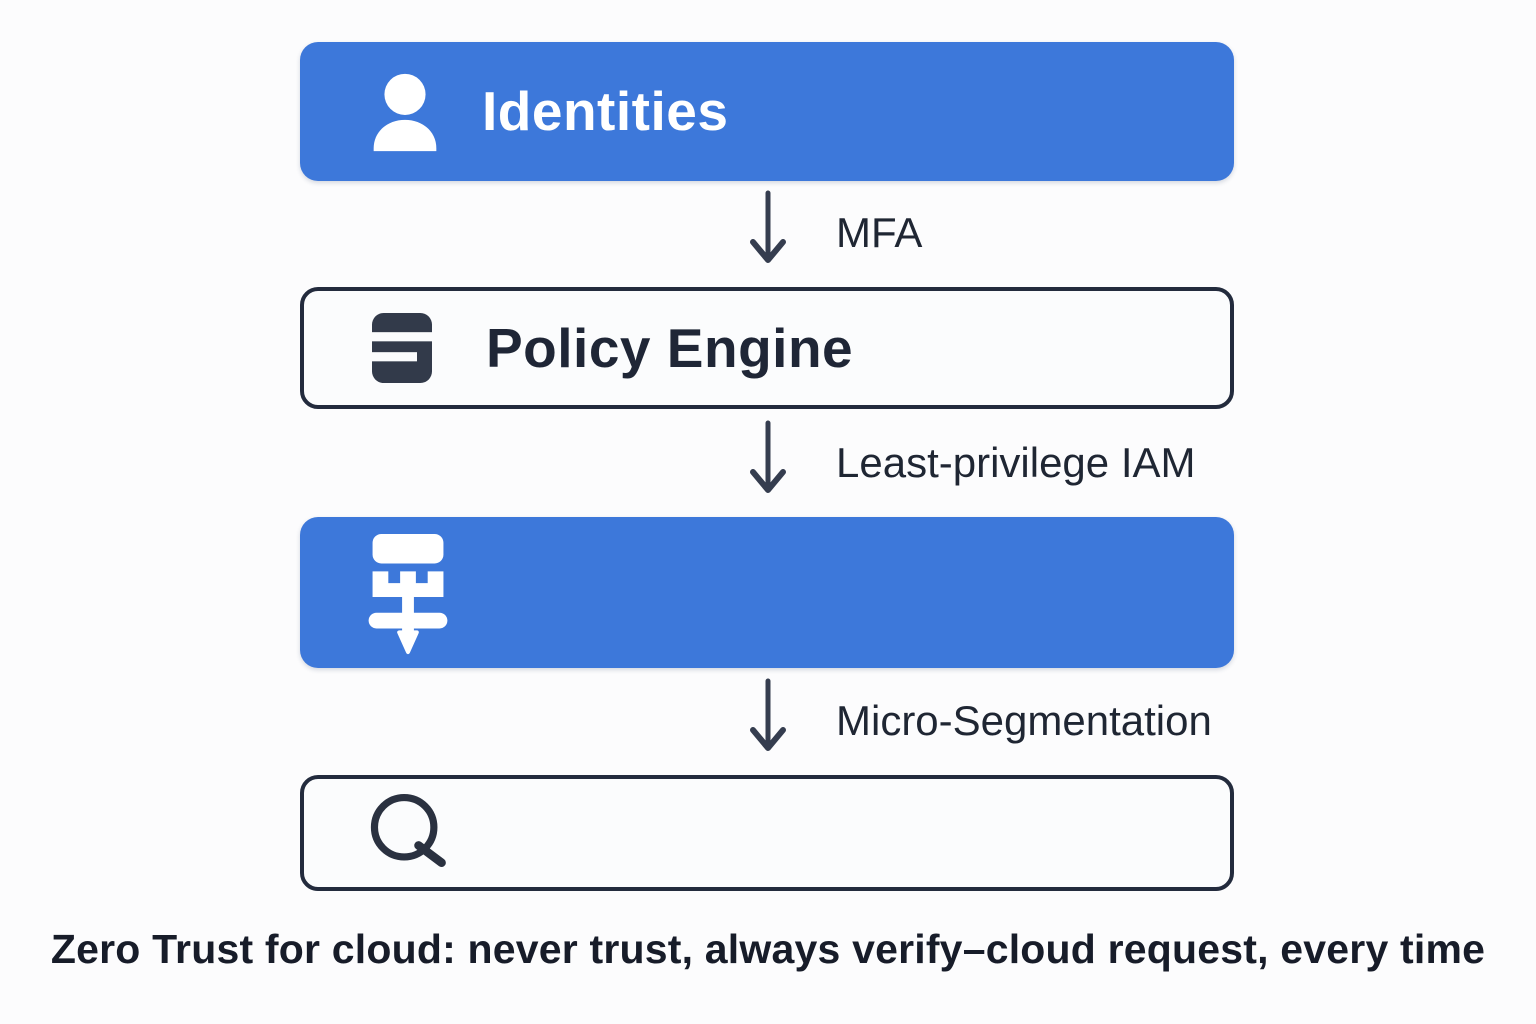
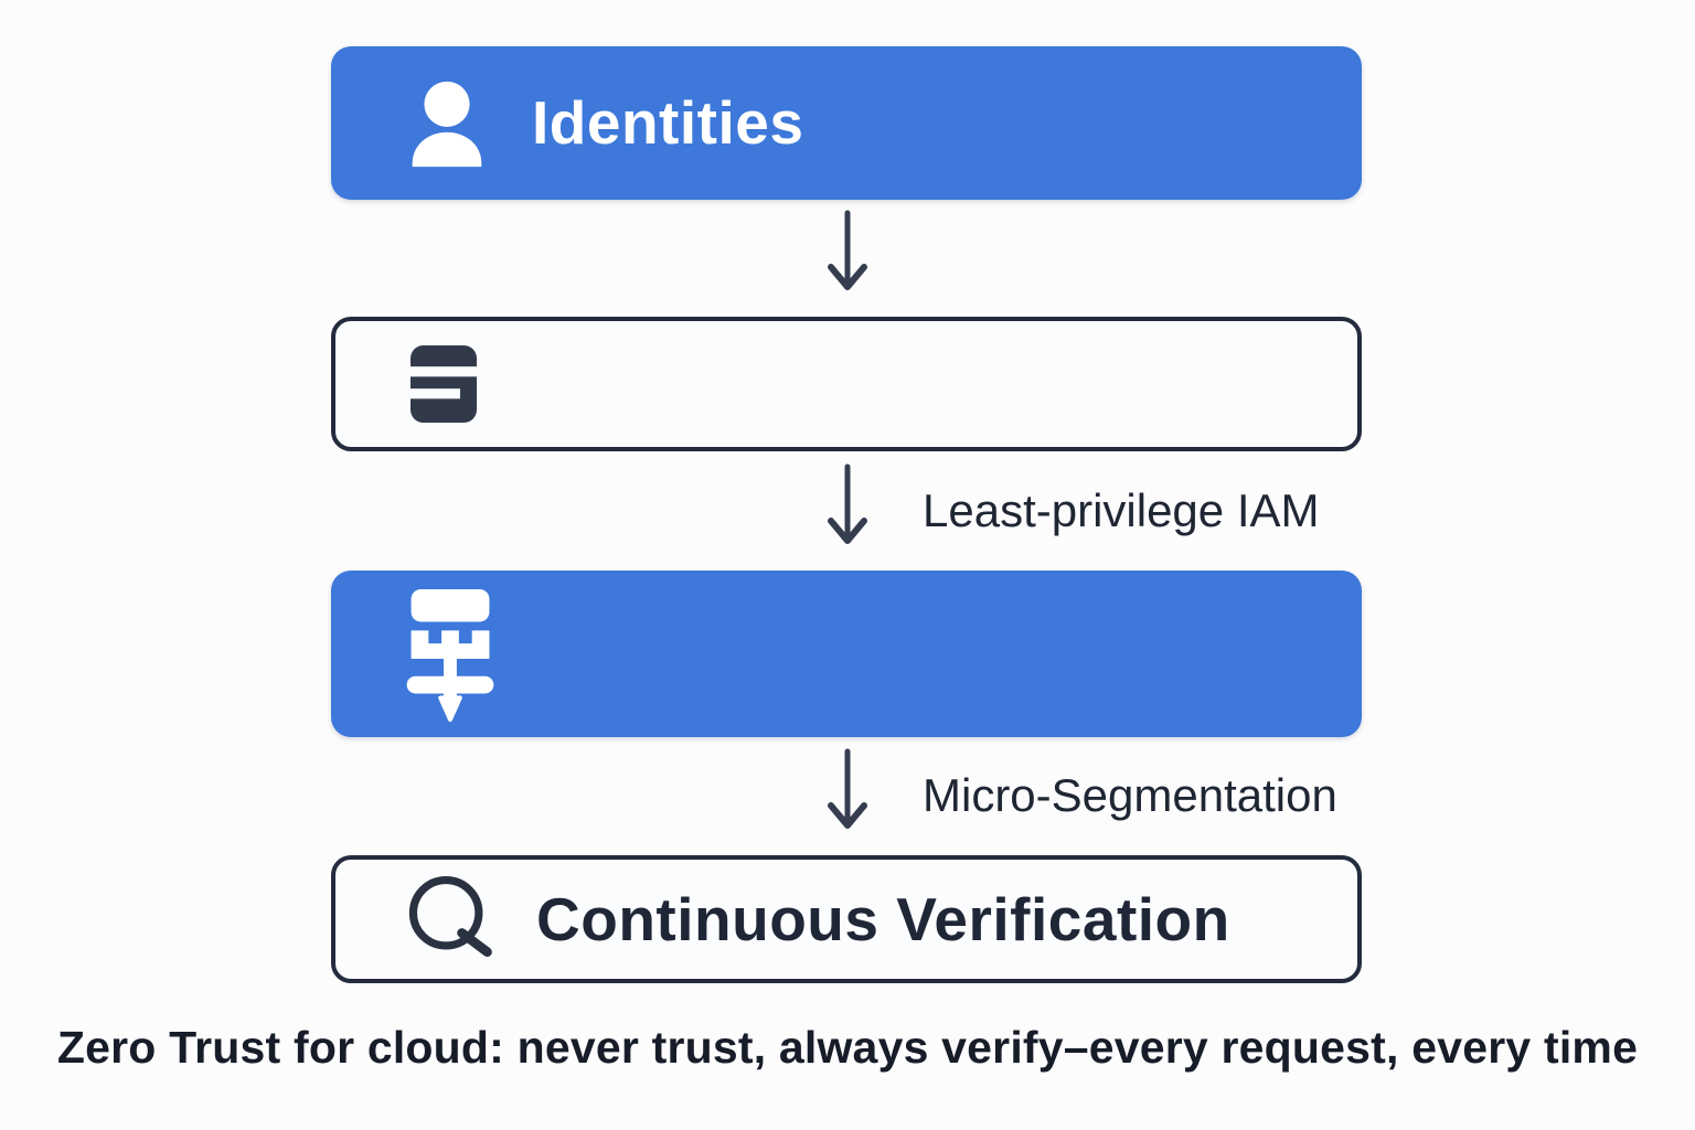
  Identities
- MFA
- Policy Engine
  Least-privilege IAM
  Micro-Segmentation
+ Continuous Verification
- Zero Trust for cloud: never trust, always verify–cloud request, every time
+ Zero Trust for cloud: never trust, always verify–every request, every time
